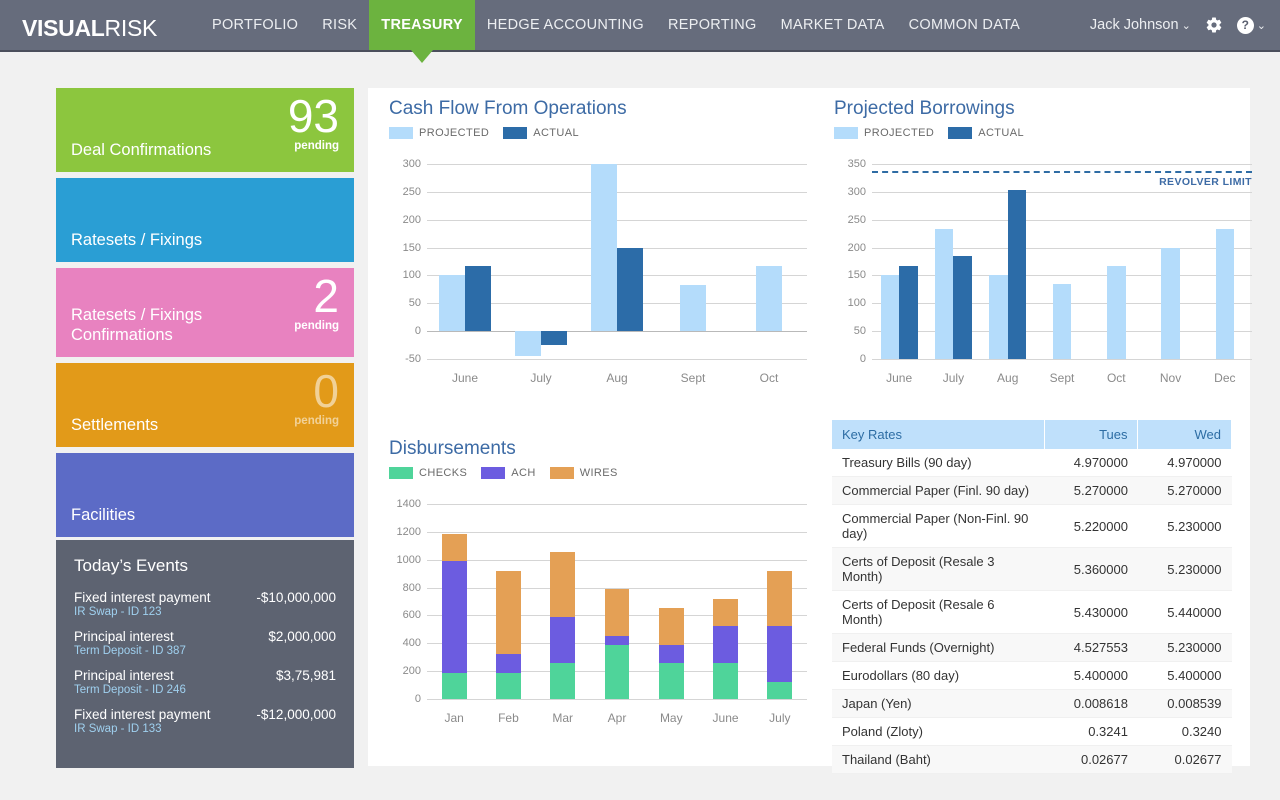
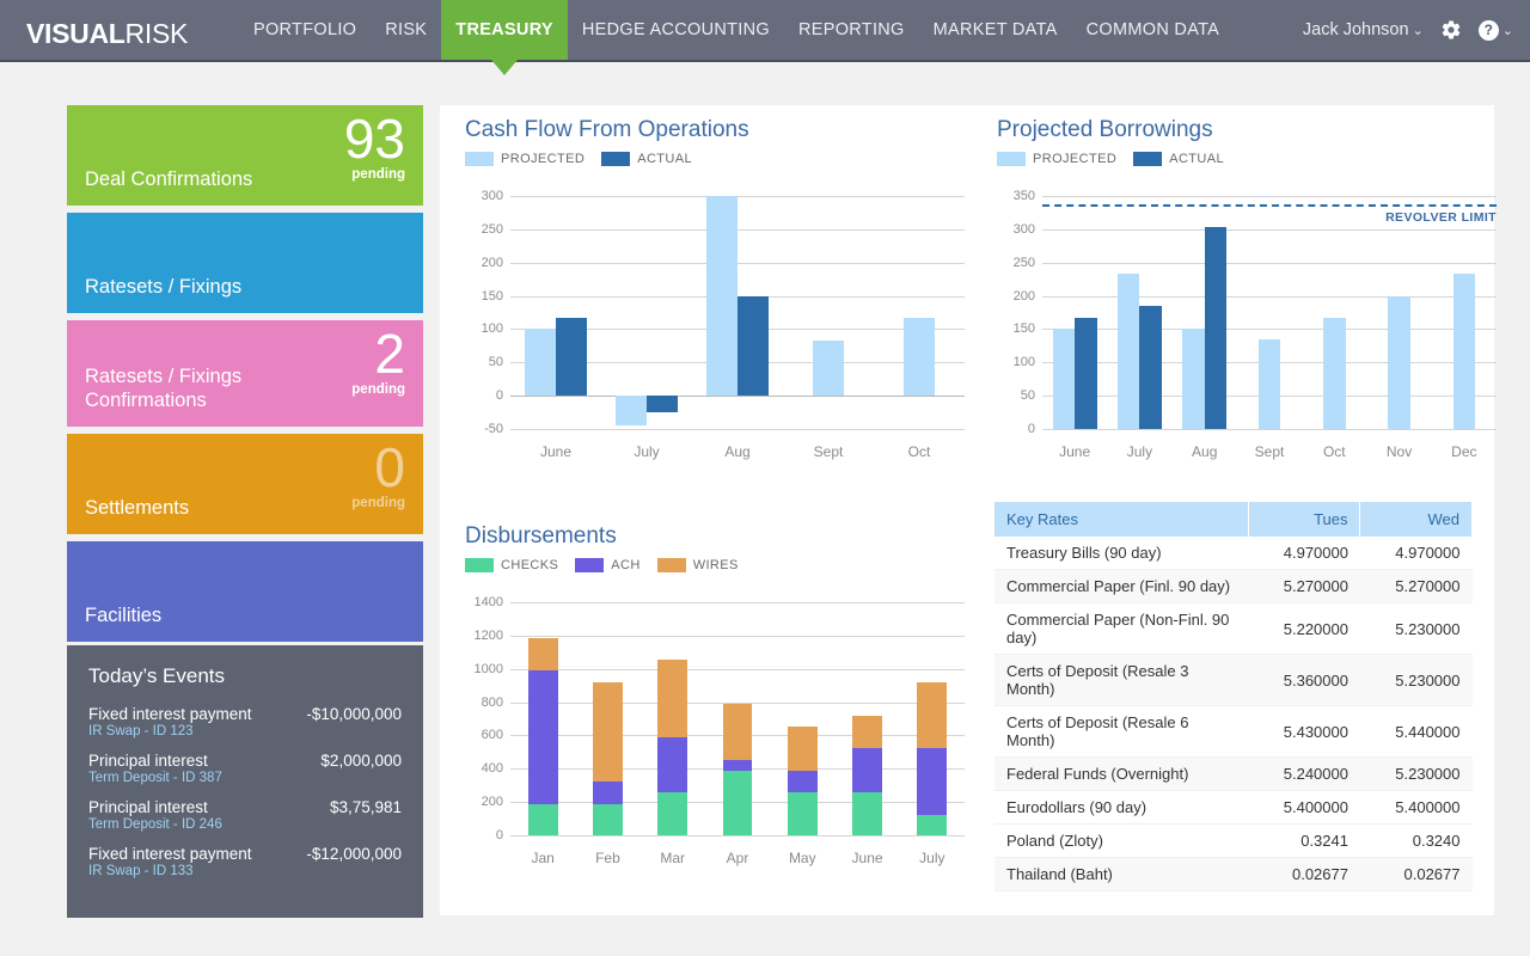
  VISUALRISK
  PORTFOLIO
  RISK
  TREASURY
  HEDGE ACCOUNTING
  REPORTING
  MARKET DATA
  COMMON DATA
  Jack Johnson ⌄
  ?
  ⌄
  Deal Confirmations
  93
  pending
  Ratesets / Fixings
  Ratesets / Fixings
  Confirmations
  2
  pending
  Settlements
  0
  pending
  Facilities
  Today’s Events
  Fixed interest payment
  -$10,000,000
  IR Swap - ID 123
  Principal interest
  $2,000,000
  Term Deposit - ID 387
  Principal interest
  $3,75,981
  Term Deposit - ID 246
  Fixed interest payment
  -$12,000,000
  IR Swap - ID 133
  Cash Flow From Operations
  PROJECTED
  ACTUAL
  300
  250
  200
  150
  100
  50
  0
  -50
  June
  July
  Aug
  Sept
  Oct
  Projected Borrowings
  PROJECTED
  ACTUAL
  350
  300
  250
  200
  150
  100
  50
  0
  REVOLVER LIMIT
  June
  July
  Aug
  Sept
  Oct
  Nov
  Dec
  Disbursements
  CHECKS
  ACH
  WIRES
  1400
  1200
  1000
  800
  600
  400
  200
  0
  Jan
  Feb
  Mar
  Apr
  May
  June
  July
  Key Rates	Tues	Wed
  Treasury Bills (90 day)	4.970000	4.970000
  Commercial Paper (Finl. 90 day)	5.270000	5.270000
  Commercial Paper (Non-Finl. 90 day)	5.220000	5.230000
  Certs of Deposit (Resale 3 Month)	5.360000	5.230000
  Certs of Deposit (Resale 6 Month)	5.430000	5.440000
- Federal Funds (Overnight)	4.527553	5.230000
+ Federal Funds (Overnight)	5.240000	5.230000
- Eurodollars (80 day)	5.400000	5.400000
+ Eurodollars (90 day)	5.400000	5.400000
- Japan (Yen)	0.008618	0.008539
  Poland (Zloty)	0.3241	0.3240
  Thailand (Baht)	0.02677	0.02677
